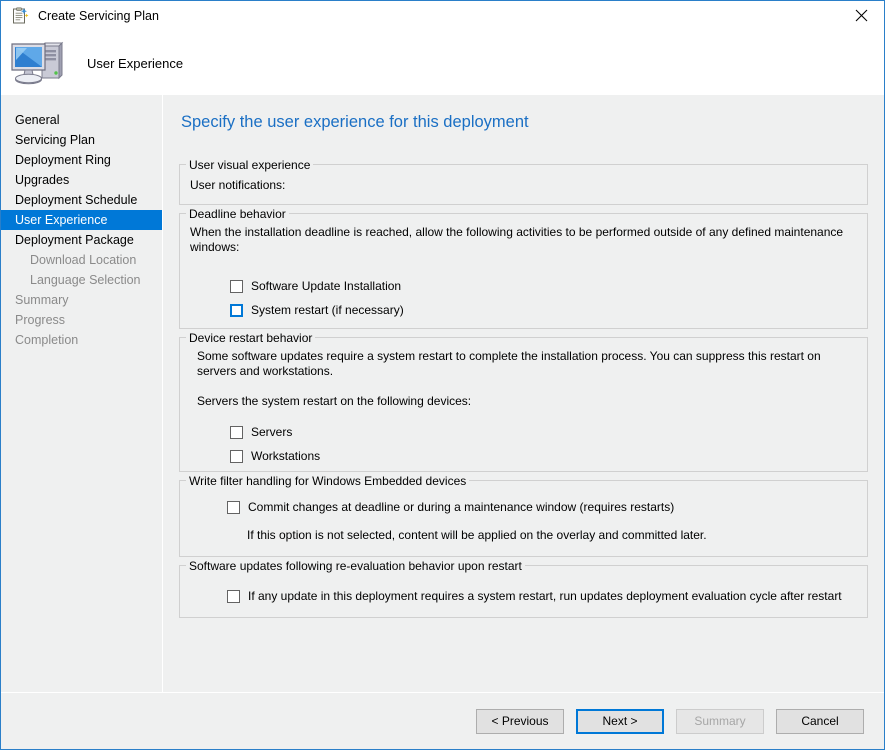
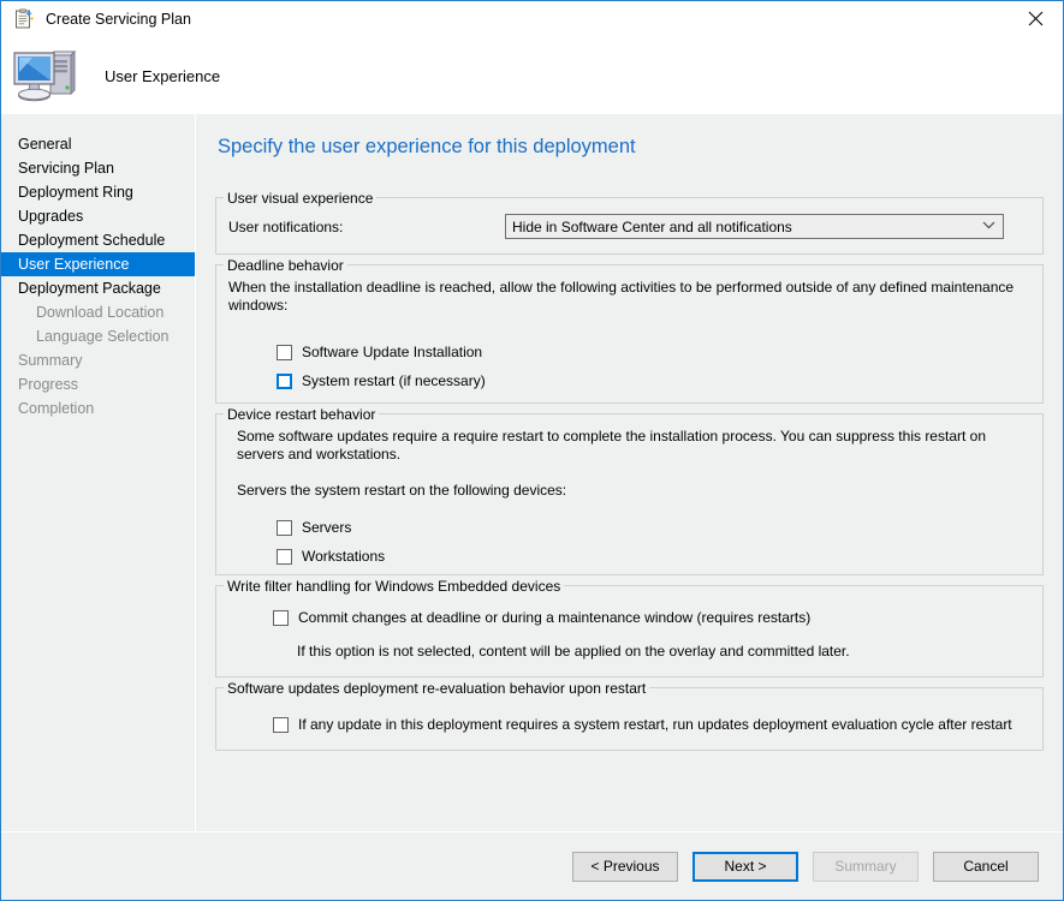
  Create Servicing Plan
  User Experience
  General
  Servicing Plan
  Deployment Ring
  Upgrades
  Deployment Schedule
  User Experience
  Deployment Package
  Download Location
  Language Selection
  Summary
  Progress
  Completion
  Specify the user experience for this deployment
  User visual experience
  User notifications:
+ Hide in Software Center and all notifications
  Deadline behavior
  When the installation deadline is reached, allow the following activities to be performed outside of any defined maintenance windows:
  Software Update Installation
  System restart (if necessary)
  Device restart behavior
- Some software updates require a system restart to complete the installation process. You can suppress this restart on servers and workstations.
+ Some software updates require a require restart to complete the installation process. You can suppress this restart on servers and workstations.
  Servers the system restart on the following devices:
  Servers
  Workstations
  Write filter handling for Windows Embedded devices
  Commit changes at deadline or during a maintenance window (requires restarts)
  If this option is not selected, content will be applied on the overlay and committed later.
- Software updates following re-evaluation behavior upon restart
+ Software updates deployment re-evaluation behavior upon restart
  If any update in this deployment requires a system restart, run updates deployment evaluation cycle after restart
  < Previous
  Next >
  Summary
  Cancel
